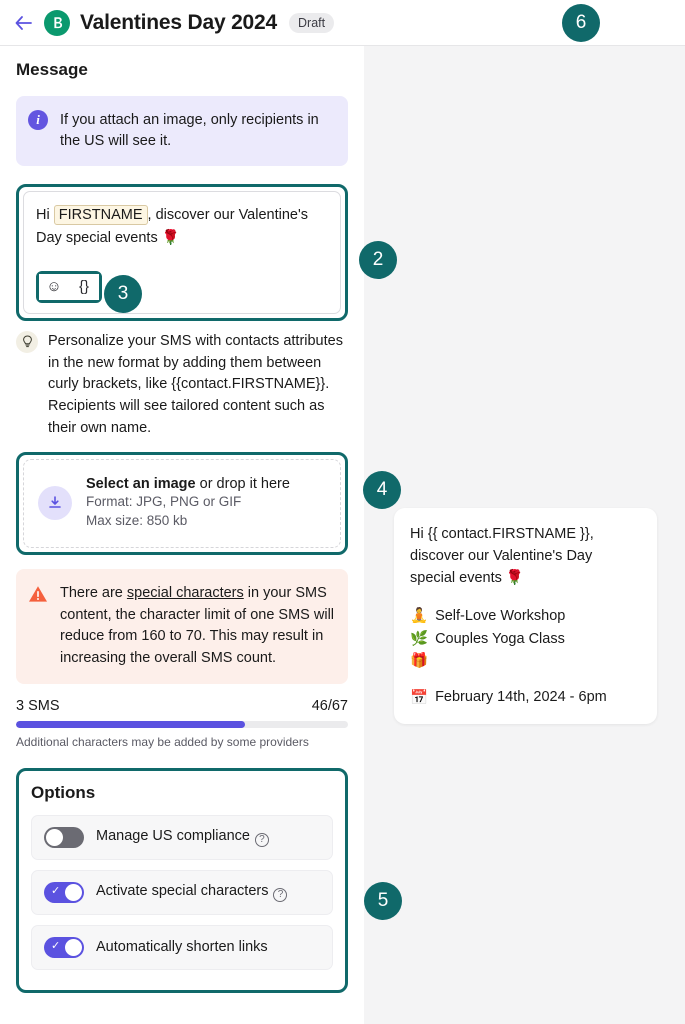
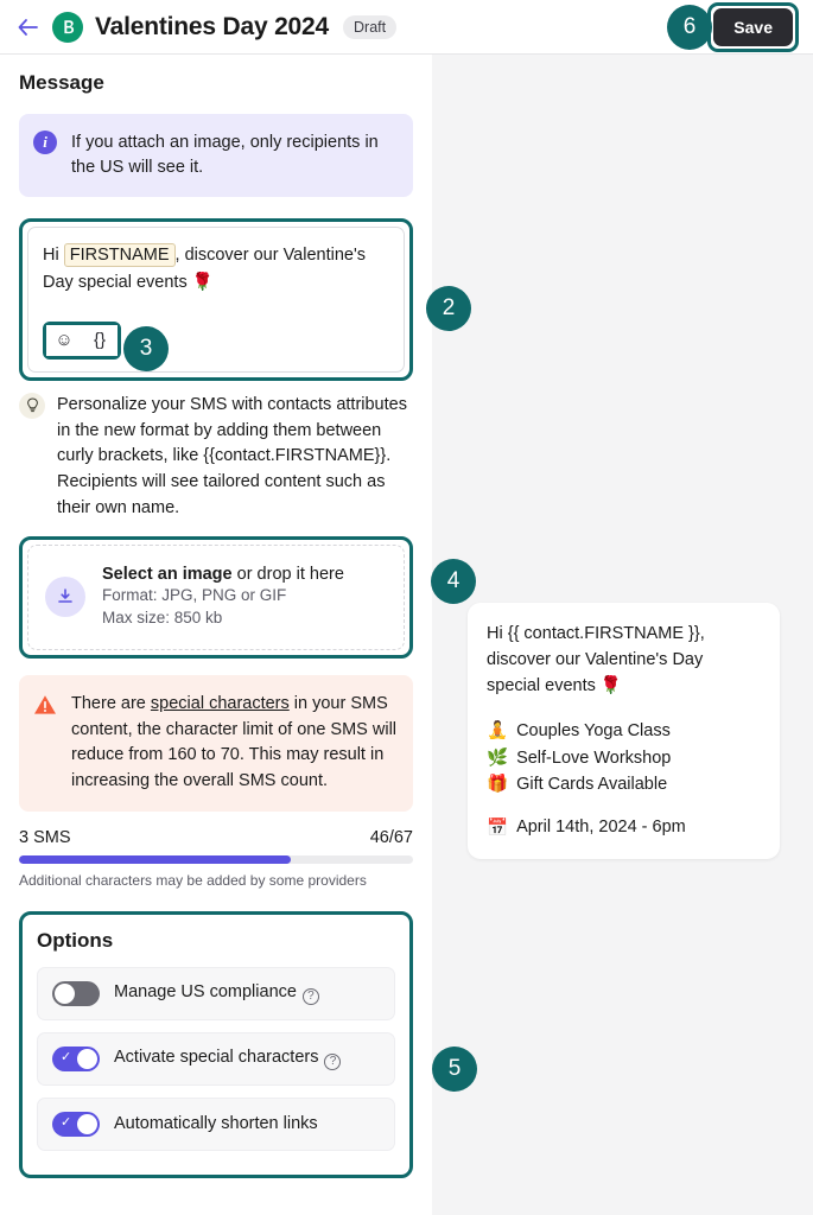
  Valentines Day 2024
  Draft
+ Save
  Message
  i
  If you attach an image, only recipients in the US will see it.
  Hi FIRSTNAME , discover our Valentine's Day special events 🌹
  ☺
  {}
  Personalize your SMS with contacts attributes in the new format by adding them between curly brackets, like {{contact.FIRSTNAME}}. Recipients will see tailored content such as their own name.
  Select an image or drop it here
  Format: JPG, PNG or GIF
  Max size: 850 kb
  There are special characters in your SMS content, the character limit of one SMS will reduce from 160 to 70. This may result in increasing the overall SMS count.
  3 SMS
  46/67
  Additional characters may be added by some providers
  Options
  Manage US compliance ?
  ✓
  Activate special characters ?
  ✓
  Automatically shorten links
  Hi {{ contact.FIRSTNAME }}, discover our Valentine's Day special events 🌹
  🧘
- Self-Love Workshop
+ Couples Yoga Class
  🌿
- Couples Yoga Class
+ Self-Love Workshop
  🎁
+ Gift Cards Available
  📅
- February 14th, 2024 - 6pm
+ April 14th, 2024 - 6pm
  2
  3
  4
  5
  6
